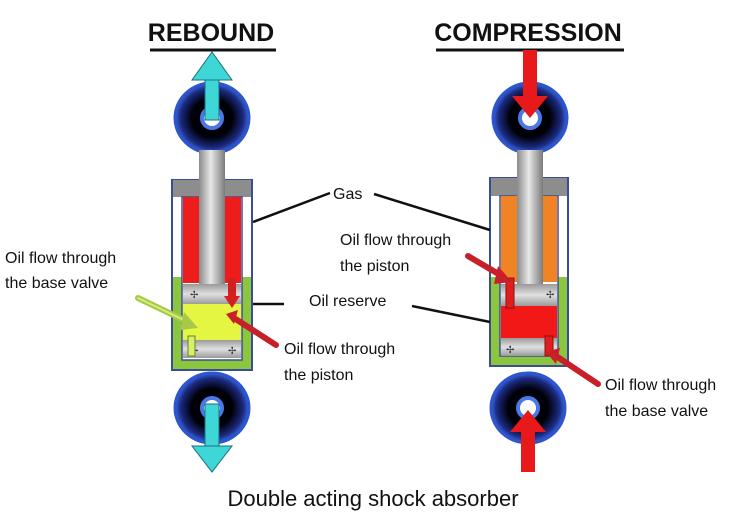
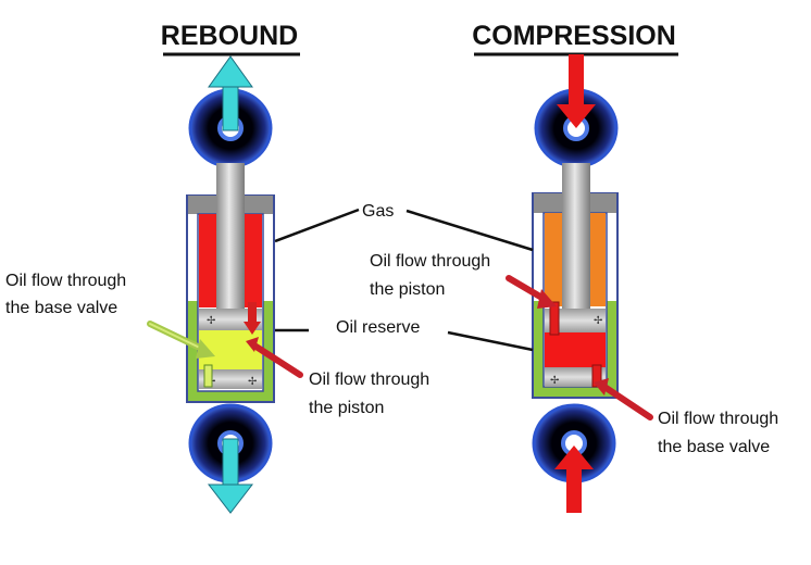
  REBOUND
  ✢
  ✢
  COMPRESSION
  ✢
  ✢
  Gas
  Oil reserve
  Oil flow through
  the base valve
  Oil flow through
  the piston
  Oil flow through
  the piston
  Oil flow through
  the base valve
- Double acting shock absorber
